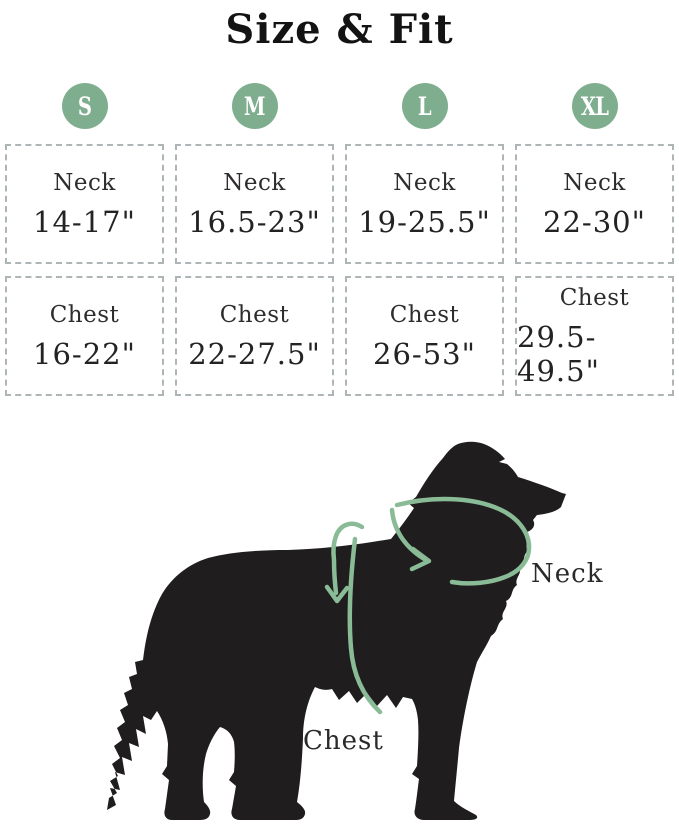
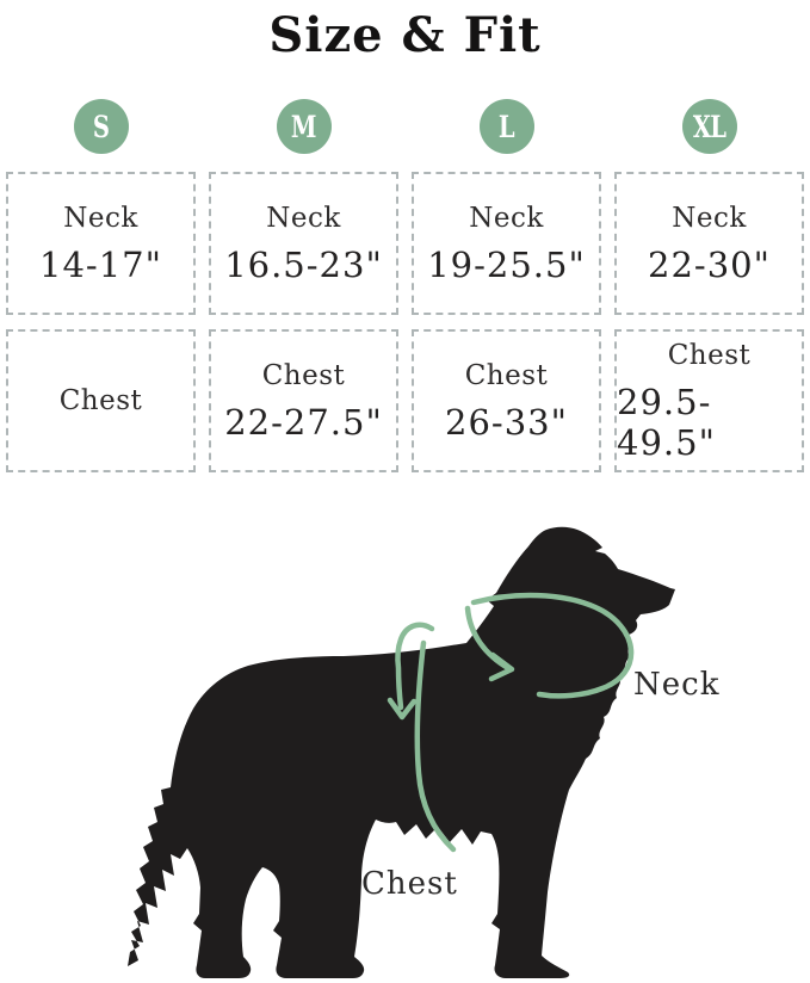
  Size & Fit
  S
  M
  L
  XL
  Neck
  14-17"
  Neck
  16.5-23"
  Neck
  19-25.5"
  Neck
  22-30"
  Chest
- 16-22"
  Chest
  22-27.5"
  Chest
- 26-53"
+ 26-33"
  Chest
  29.5-49.5"
  Neck
  Chest
